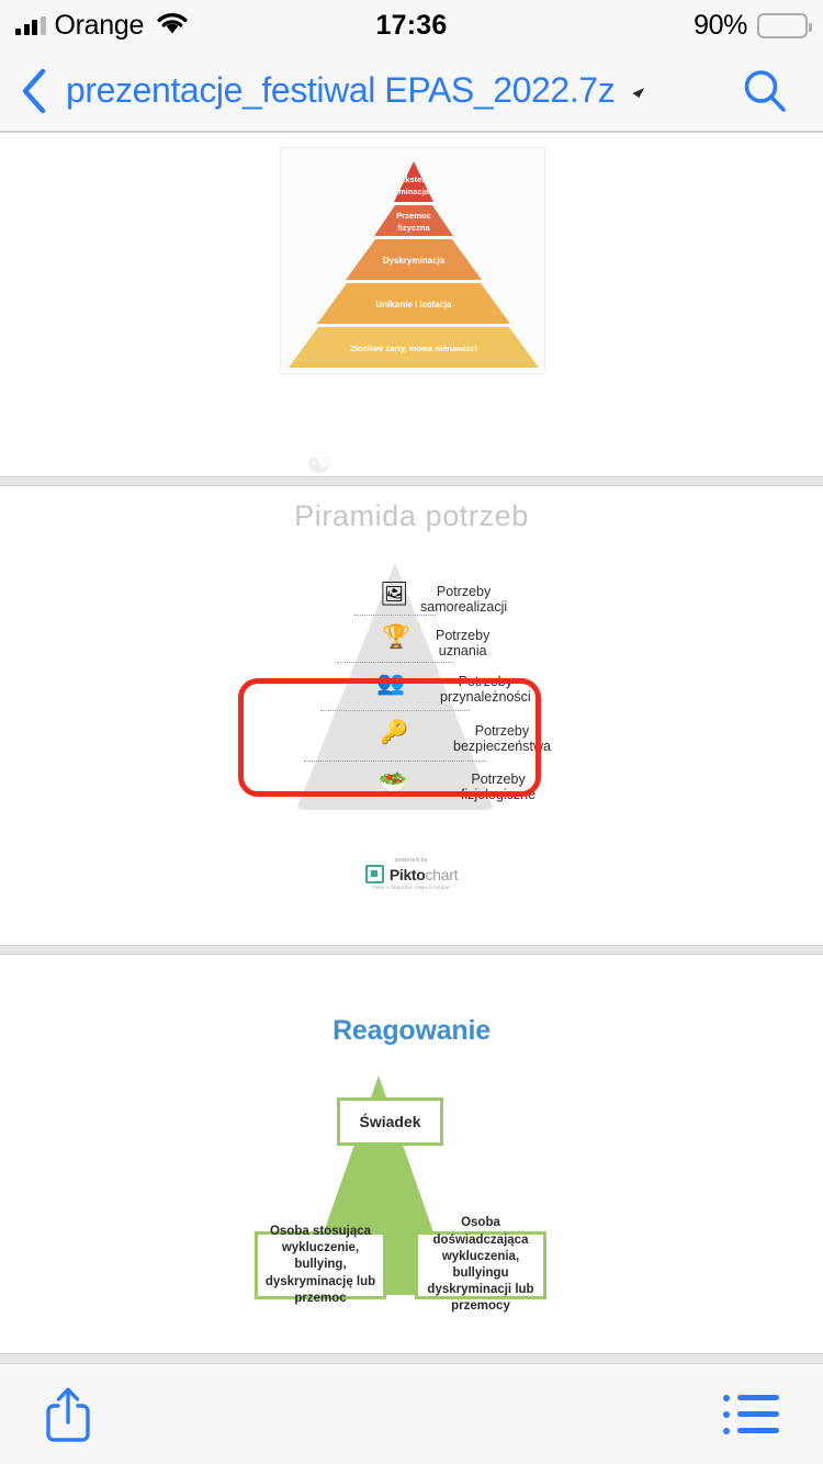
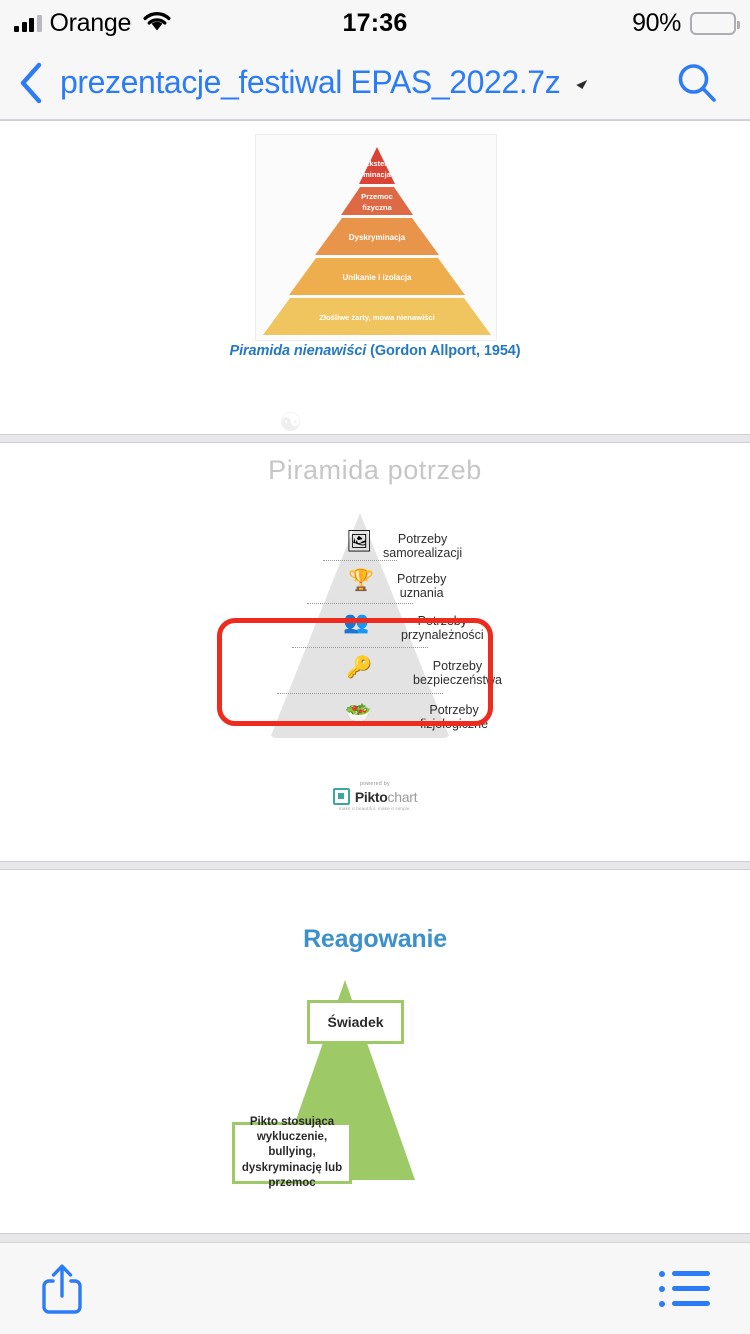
  Orange
  17:36
  90%
  prezentacje_festiwal EPAS_2022.7z
  Ekster-
  minacja
  Przemoc
  fizyczna
  Dyskryminacja
  Unikanie i izolacja
  Złośliwe żarty, mowa nienawiści
+ Piramida nienawiści (Gordon Allport, 1954)
  ☯
  Piramida potrzeb
  🖼
  🏆
  👥
  🔑
  🥗
  Potrzeby
  samorealizacji
  Potrzeby
  uznania
  Potrzeby
  przynależności
  Potrzeby
  bezpieczeństwa
  Potrzeby
  fizjologiczne
  Piktochart
  Reagowanie
  Świadek
- Osoba stosująca wykluczenie, bullying, dyskryminację lub przemoc
+ Pikto stosująca wykluczenie, bullying, dyskryminację lub przemoc
- Osoba doświadczająca wykluczenia, bullyingu dyskryminacji lub przemocy
